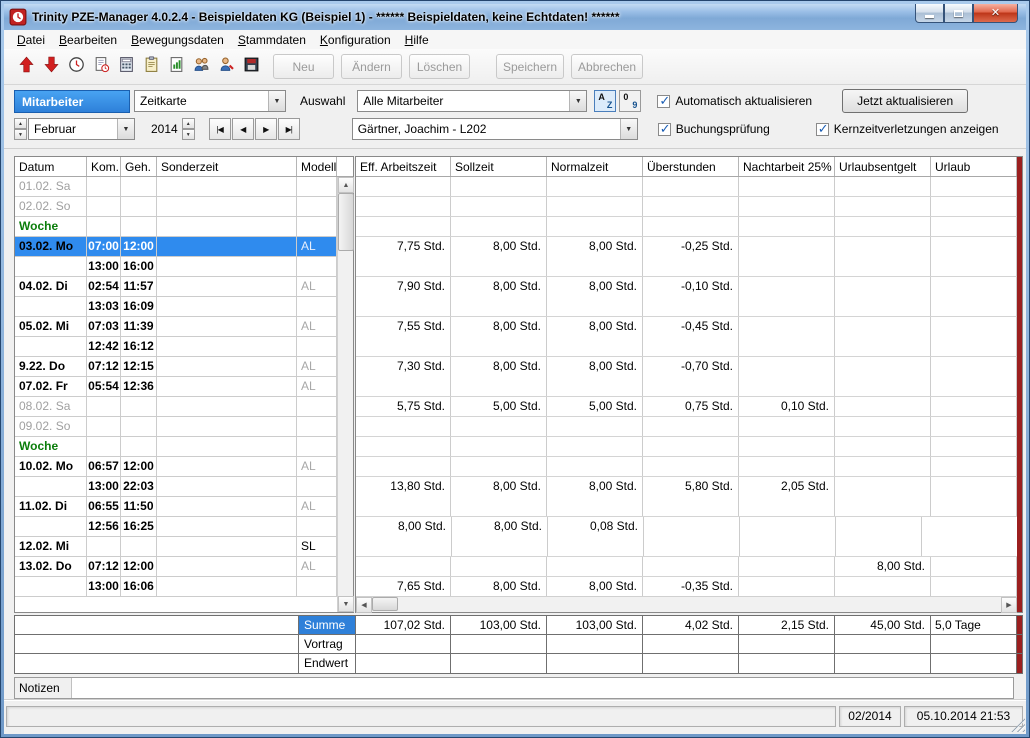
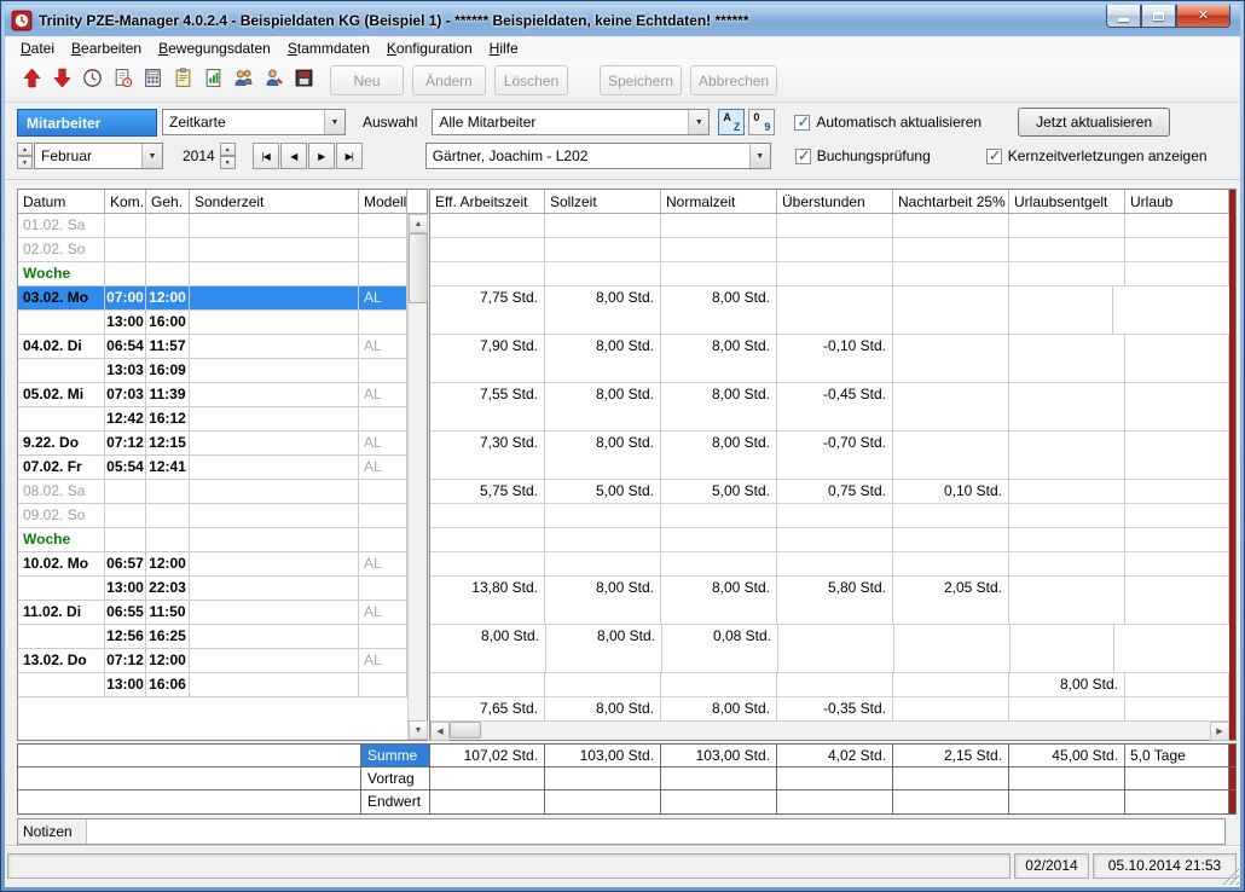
  Trinity PZE-Manager 4.0.2.4 - Beispieldaten KG (Beispiel 1) - ****** Beispieldaten, keine Echtdaten! ******
  ✕
  Datei
  Bearbeiten
  Bewegungsdaten
  Stammdaten
  Konfiguration
  Hilfe
  Neu
  Ändern
  Löschen
  Speichern
  Abbrechen
  Mitarbeiter
  Zeitkarte
  Auswahl
  Alle Mitarbeiter
  A
  Z
  0
  9
  Automatisch aktualisieren
  Jetzt aktualisieren
  Februar
  2014
  |◀
  ◀
  ▶
  ▶|
  Gärtner, Joachim - L202
  Buchungsprüfung
  Kernzeitverletzungen anzeigen
  Datum
  Kom.
  Geh.
  Sonderzeit
  Modell
  01.02. Sa
  02.02. So
  Woche
  03.02. Mo
  07:00
  12:00
  AL
  13:00
  16:00
  04.02. Di
- 02:54
+ 06:54
  11:57
  AL
  13:03
  16:09
  05.02. Mi
  07:03
  11:39
  AL
  12:42
  16:12
  9.22. Do
  07:12
  12:15
  AL
  07.02. Fr
  05:54
- 12:36
+ 12:41
  AL
  08.02. Sa
  09.02. So
  Woche
  10.02. Mo
  06:57
  12:00
  AL
  13:00
  22:03
  11.02. Di
  06:55
  11:50
  AL
  12:56
  16:25
- 12.02. Mi
- SL
  13.02. Do
  07:12
  12:00
  AL
  13:00
  16:06
  Eff. Arbeitszeit
  Sollzeit
  Normalzeit
  Überstunden
  Nachtarbeit 25%
  Urlaubsentgelt
  Urlaub
  7,75 Std.
  8,00 Std.
  8,00 Std.
- -0,25 Std.
  7,90 Std.
  8,00 Std.
  8,00 Std.
  -0,10 Std.
  7,55 Std.
  8,00 Std.
  8,00 Std.
  -0,45 Std.
  7,30 Std.
  8,00 Std.
  8,00 Std.
  -0,70 Std.
  5,75 Std.
  5,00 Std.
  5,00 Std.
  0,75 Std.
  0,10 Std.
  13,80 Std.
  8,00 Std.
  8,00 Std.
  5,80 Std.
  2,05 Std.
  8,00 Std.
  8,00 Std.
  0,08 Std.
  8,00 Std.
  7,65 Std.
  8,00 Std.
  8,00 Std.
  -0,35 Std.
  Summe
  107,02 Std.
  103,00 Std.
  103,00 Std.
  4,02 Std.
  2,15 Std.
  45,00 Std.
  5,0 Tage
  Vortrag
  Endwert
  Notizen
  02/2014
  05.10.2014 21:53
